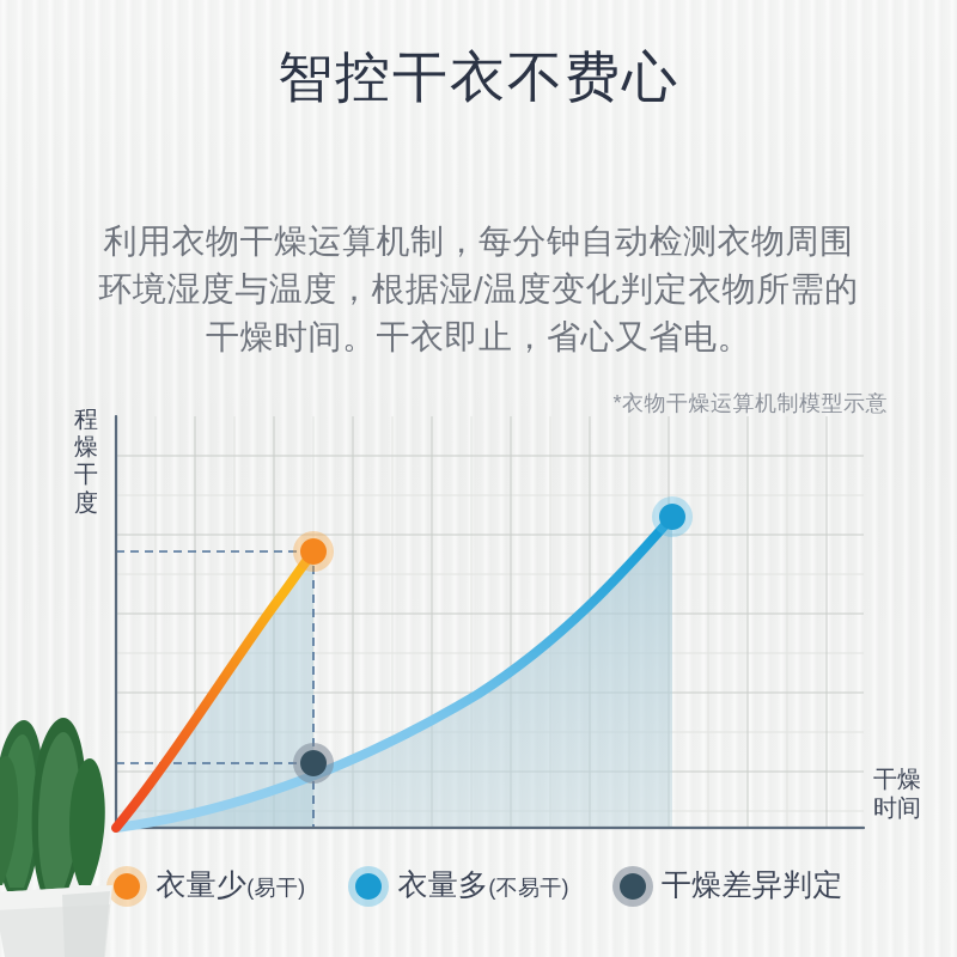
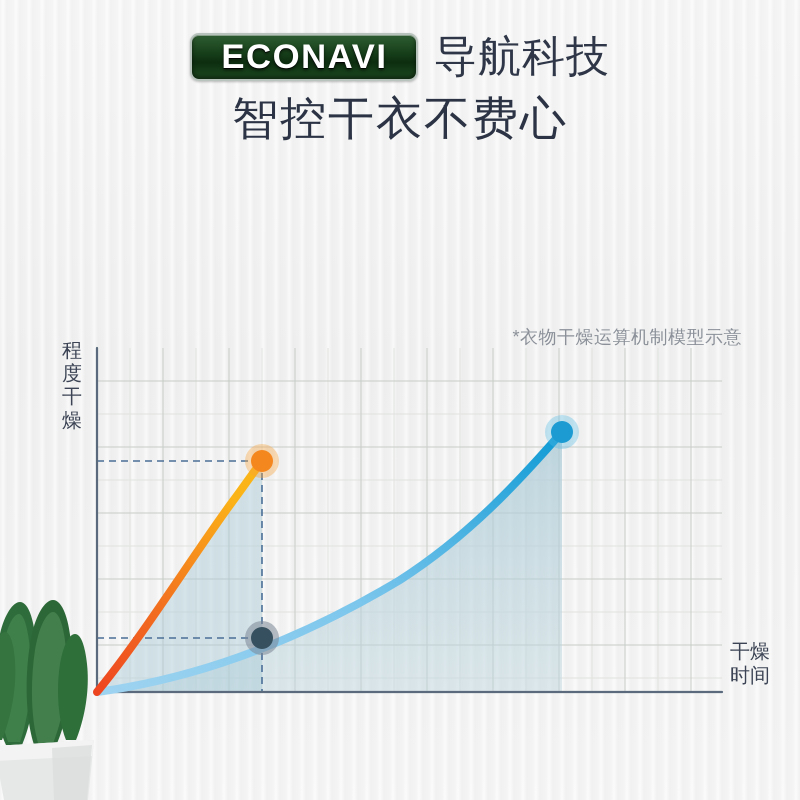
+ ECONAVI
+ 导航科技
  智控干衣不费心
- 利用衣物干燥运算机制，每分钟自动检测衣物周围
- 环境湿度与温度，根据湿/温度变化判定衣物所需的
- 干燥时间。干衣即止，省心又省电。
  *衣物干燥运算机制模型示意
  程
- 燥
+ 度
  干
- 度
+ 燥
  干燥
  时间
- 衣量少(易干)
- 衣量多(不易干)
- 干燥差异判定
